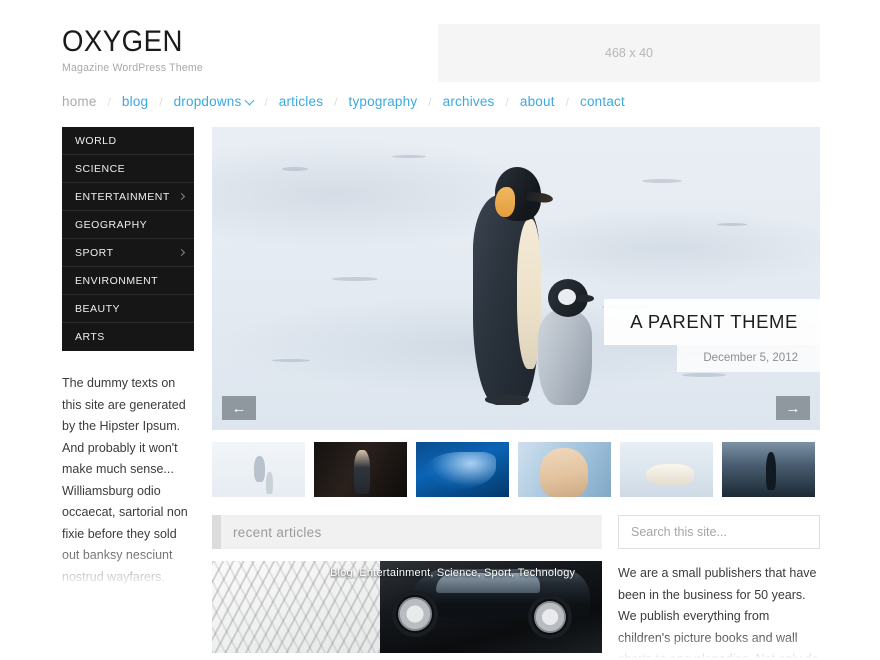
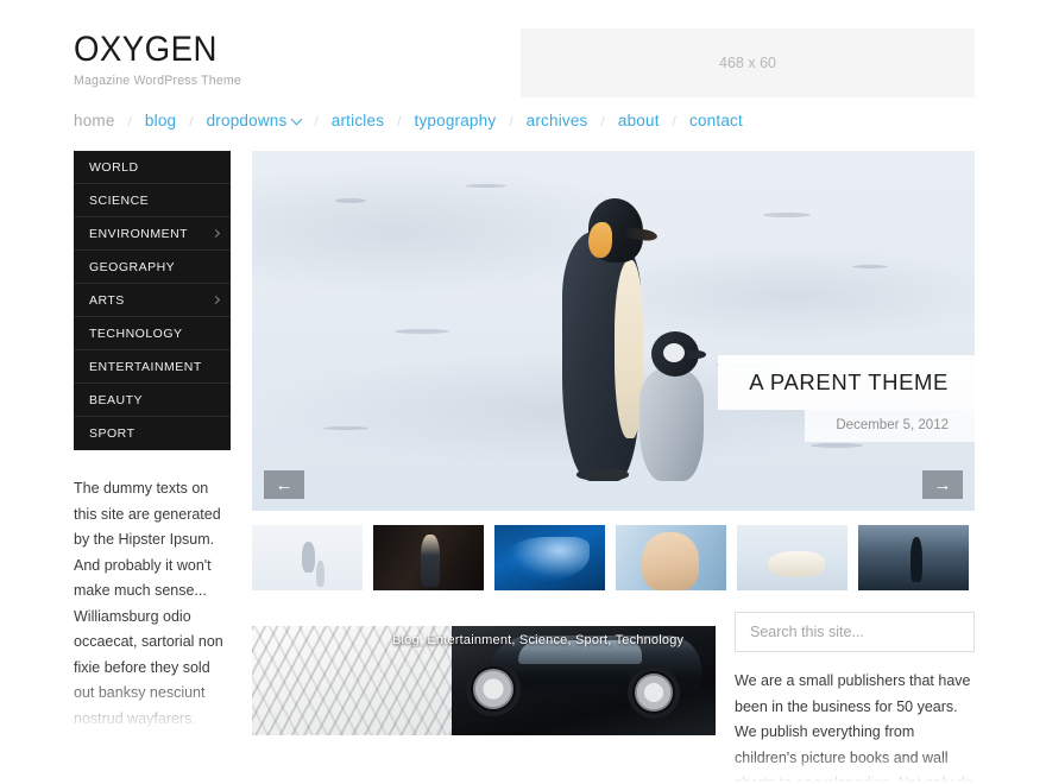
  OXYGEN
  Magazine WordPress Theme
- 468 x 40
+ 468 x 60
  home
  /
  blog
  /
  dropdowns
  /
  articles
  /
  typography
  /
  archives
  /
  about
  /
  contact
  WORLD
  SCIENCE
- ENTERTAINMENT
+ ENVIRONMENT
  GEOGRAPHY
- SPORT
+ ARTS
+ TECHNOLOGY
- ENVIRONMENT
+ ENTERTAINMENT
  BEAUTY
- ARTS
+ SPORT
  A PARENT THEME
  December 5, 2012
  ←
  →
- recent articles
  Blog, Entertainment, Science, Sport, Technology
  Search this site...
